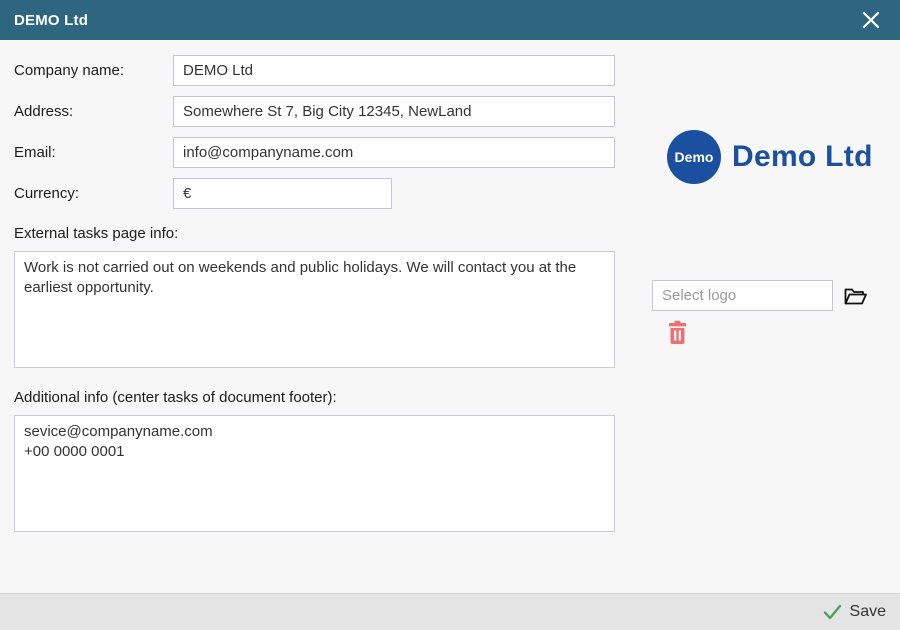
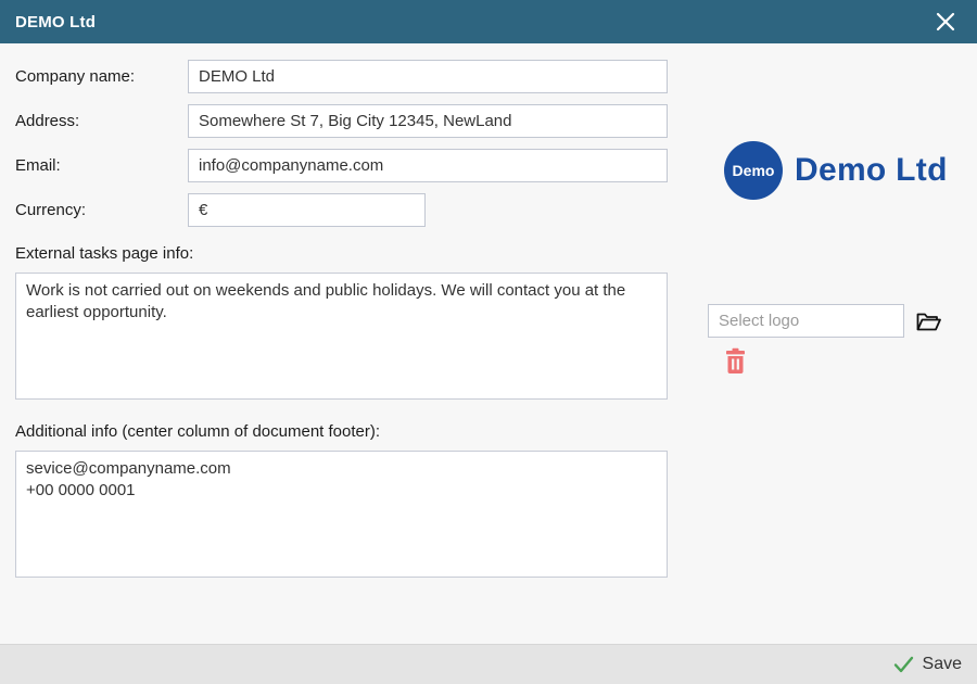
  DEMO Ltd
  Company name:
  DEMO Ltd
  Address:
  Somewhere St 7, Big City 12345, NewLand
  Email:
  info@companyname.com
  Currency:
  €
  External tasks page info:
- Additional info (center tasks of document footer):
+ Additional info (center column of document footer):
  sevice@companyname.com
  +00 0000 0001
  Demo
  Demo Ltd
  Select logo
  Save
